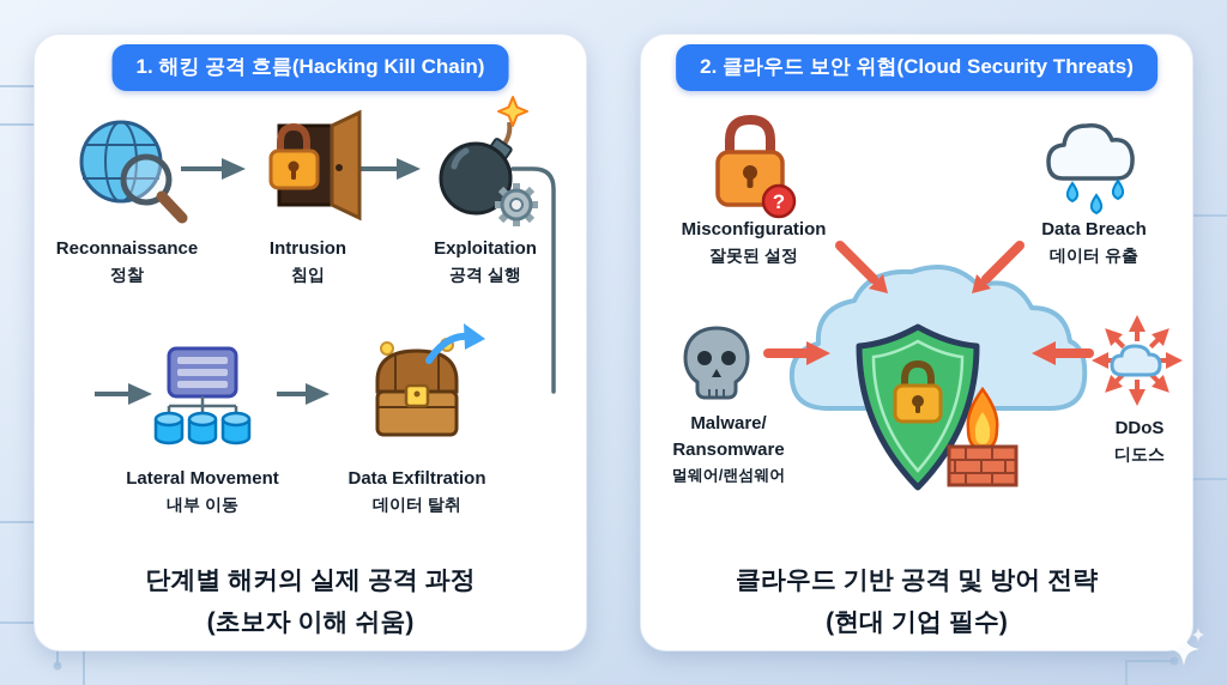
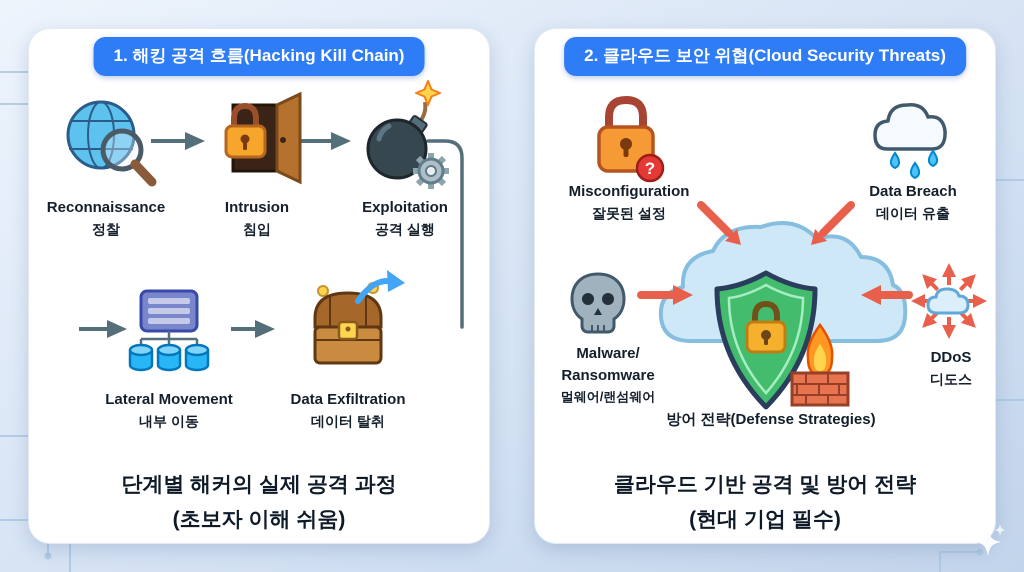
  1. 해킹 공격 흐름(Hacking Kill Chain)
  Reconnaissance
  정찰
  Intrusion
  침입
  Exploitation
  공격 실행
  Lateral Movement
  내부 이동
  Data Exfiltration
  데이터 탈취
  단계별 해커의 실제 공격 과정
  (초보자 이해 쉬움)
  2. 클라우드 보안 위협(Cloud Security Threats)
  ?
  Misconfiguration
  잘못된 설정
  Data Breach
  데이터 유출
  Malware/
  Ransomware
  멀웨어/랜섬웨어
  DDoS
  디도스
+ 방어 전략(Defense Strategies)
  클라우드 기반 공격 및 방어 전략
  (현대 기업 필수)
